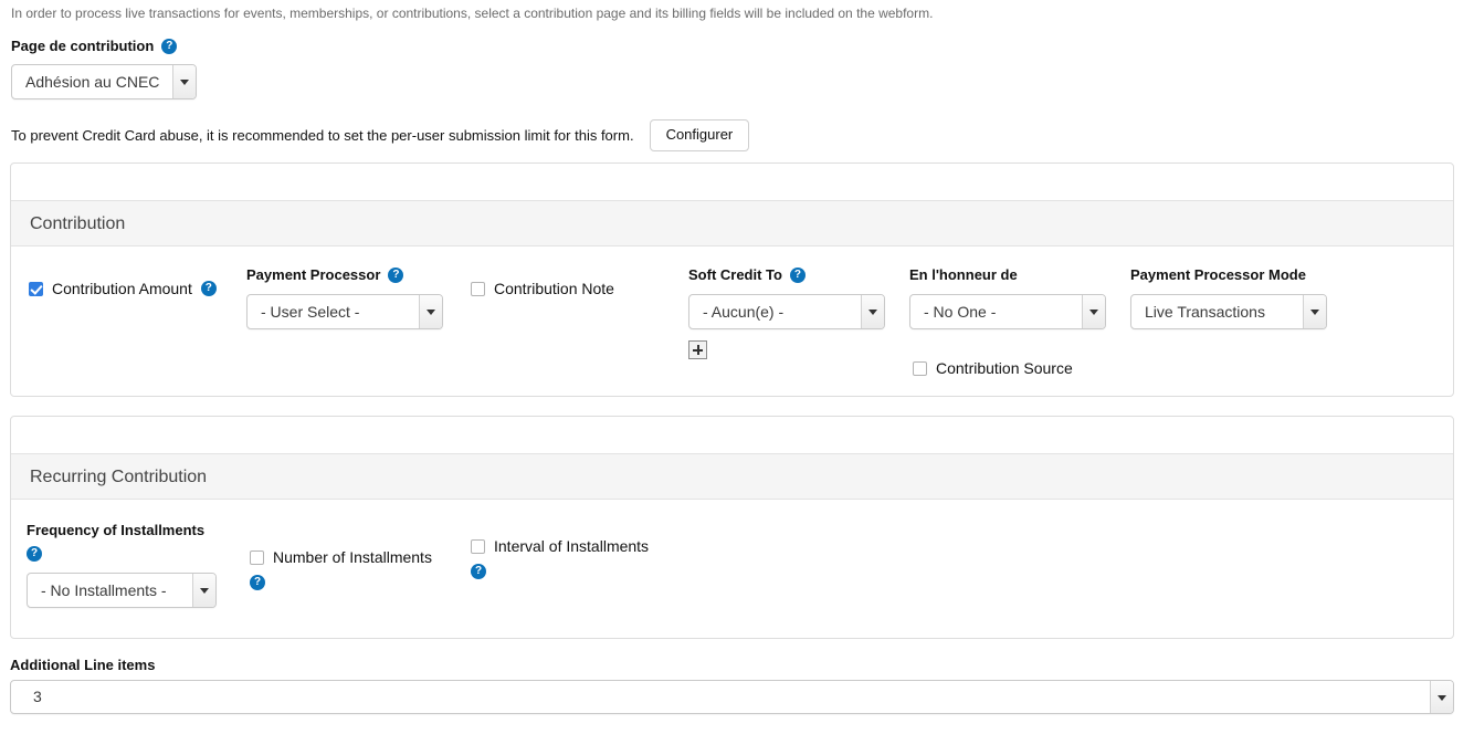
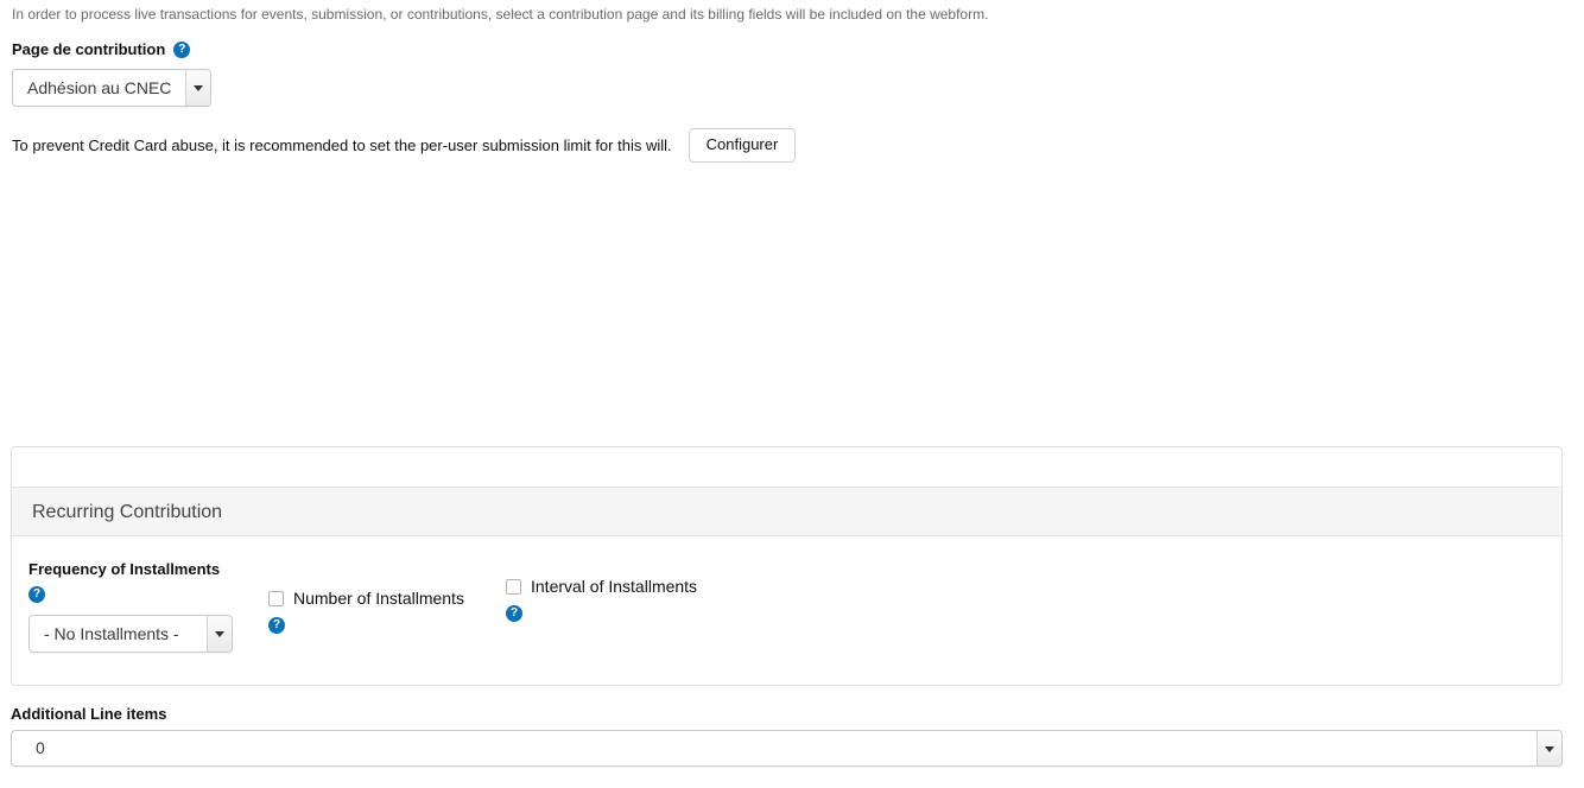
- In order to process live transactions for events, memberships, or contributions, select a contribution page and its billing fields will be included on the webform.
+ In order to process live transactions for events, submission, or contributions, select a contribution page and its billing fields will be included on the webform.
  Page de contribution
  Adhésion au CNEC
- To prevent Credit Card abuse, it is recommended to set the per-user submission limit for this form.
+ To prevent Credit Card abuse, it is recommended to set the per-user submission limit for this will.
  Configurer
- Contribution
- Contribution Amount
- Payment Processor
- - User Select -
- Contribution Note
- Soft Credit To
- - Aucun(e) -
- En l'honneur de
- - No One -
- Payment Processor Mode
- Live Transactions
- Contribution Source
  Recurring Contribution
  Frequency of Installments
  - No Installments -
  Number of Installments
  Interval of Installments
  Additional Line items
- 3
+ 0
